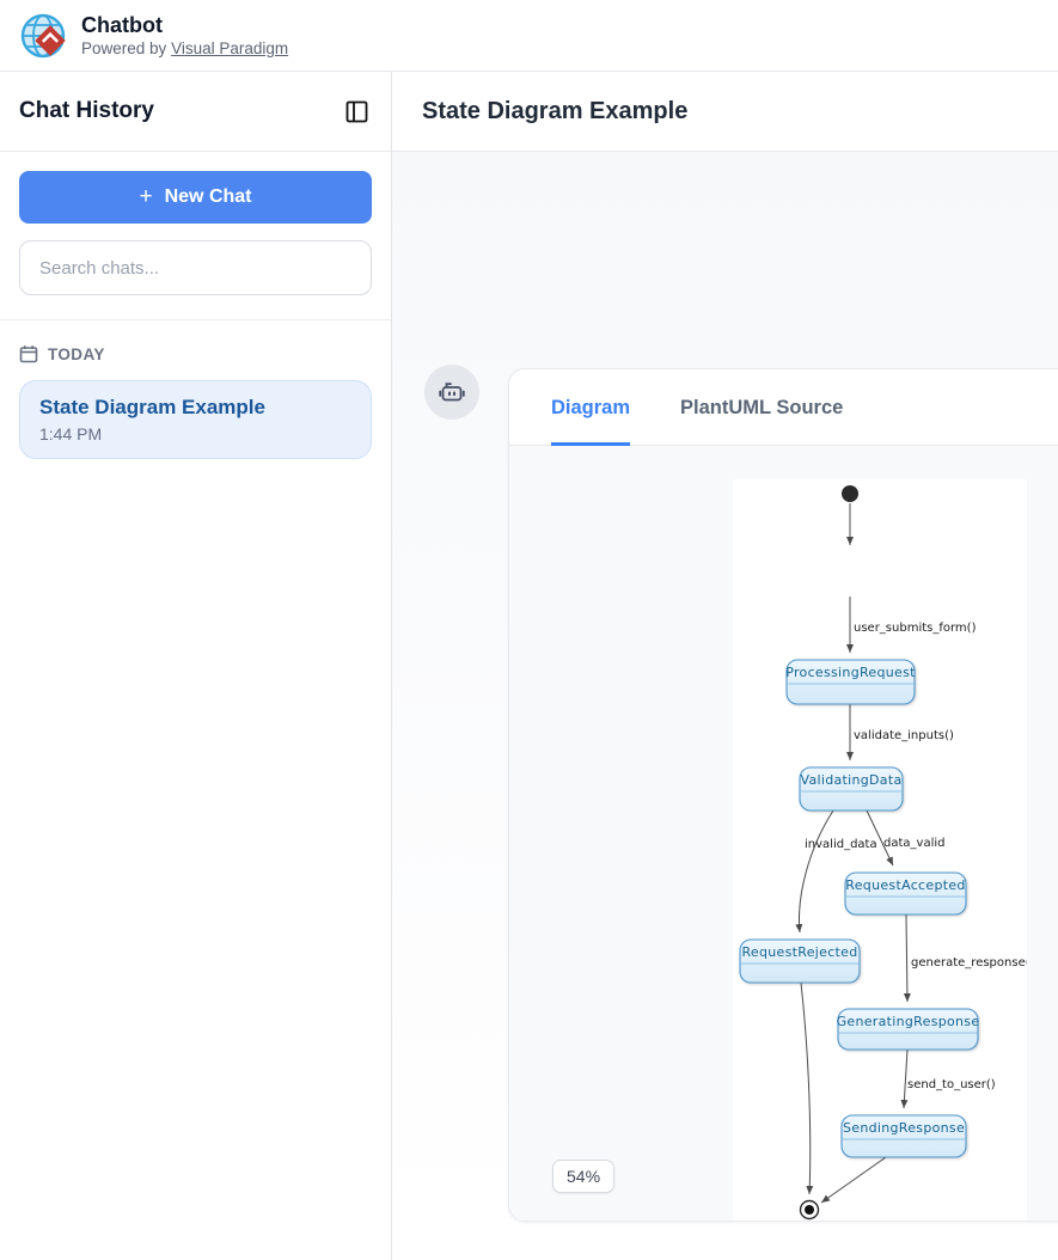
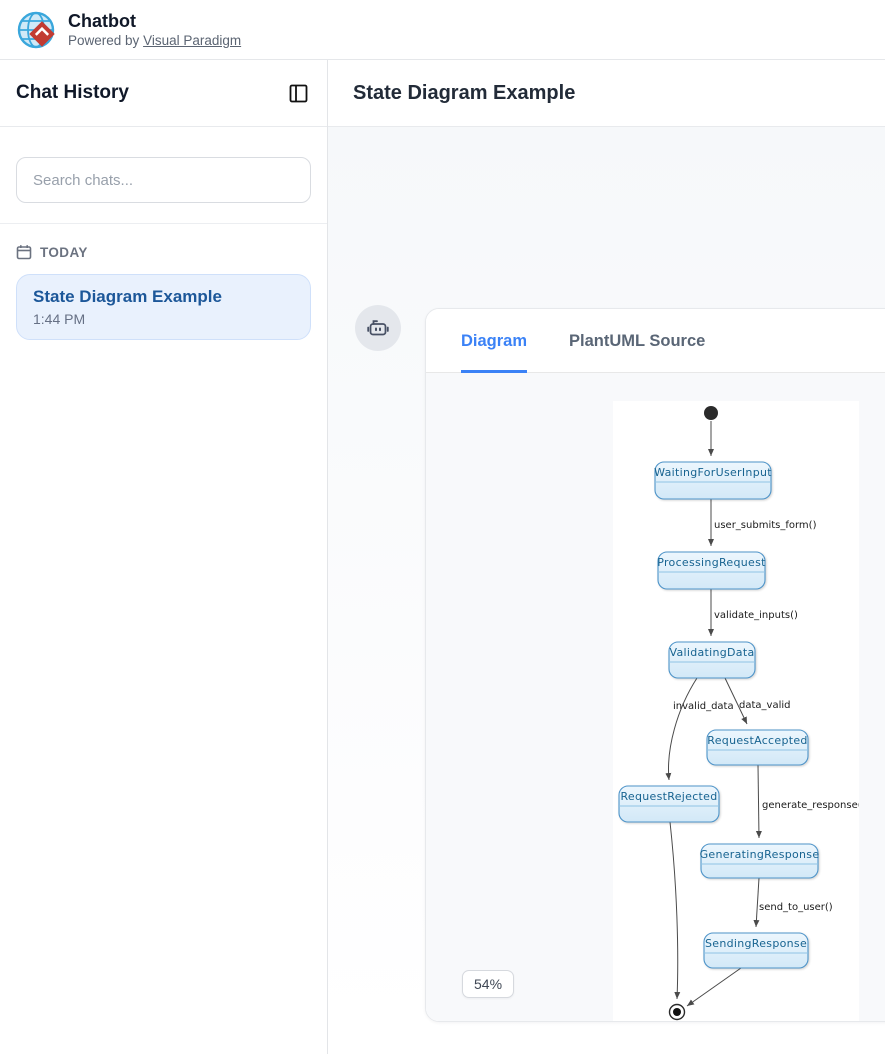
  Chatbot
  Powered by Visual Paradigm
  Chat History
- +
- New Chat
  Search chats...
  TODAY
  State Diagram Example
  1:44 PM
  State Diagram Example
  Diagram
  PlantUML Source
  user_submits_form()
  validate_inputs()
  invalid_data
  data_valid
  generate_response
  send_to_user()
+ WaitingForUserInput
  ProcessingRequest
  ValidatingData
  RequestAccepted
  RequestRejected
  GeneratingResponse
  SendingResponse
  54%
